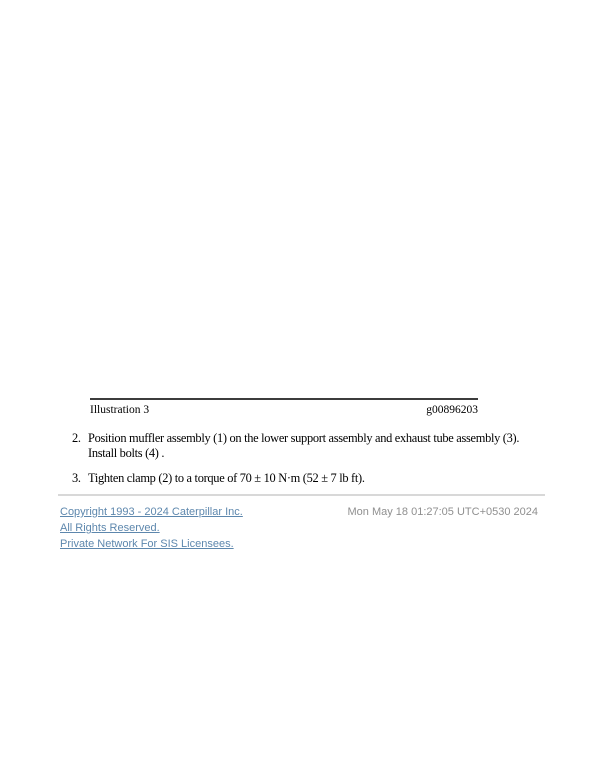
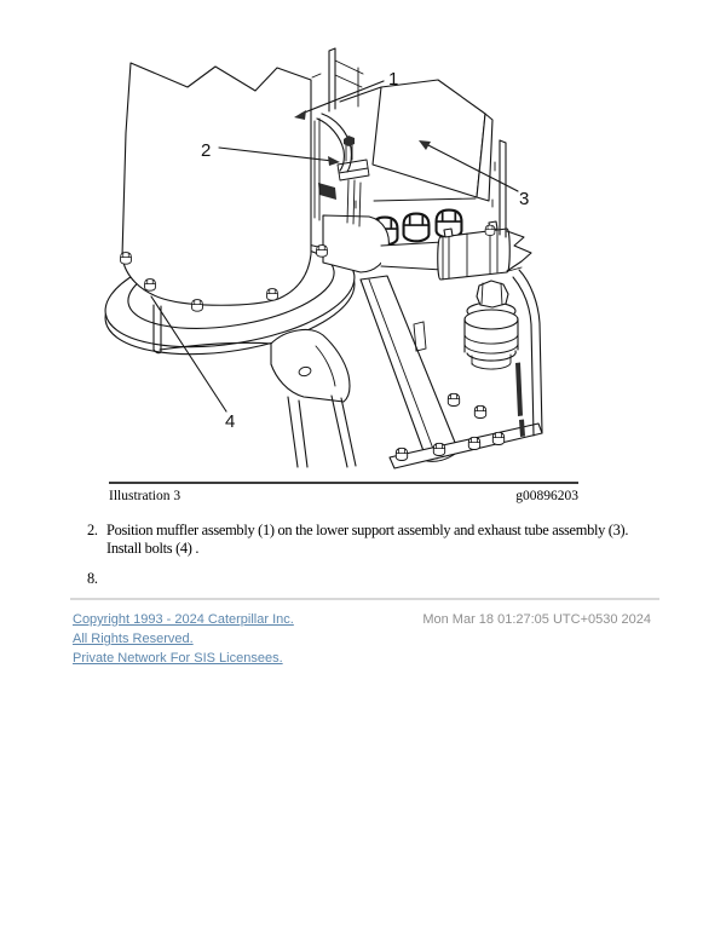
+ 1
+ 2
+ 3
+ 4
  Illustration 3
  g00896203
  2.
  Position muffler assembly (1) on the lower support assembly and exhaust tube assembly (3).
  Install bolts (4) .
- 3.
+ 8.
- Tighten clamp (2) to a torque of 70 ± 10 N·m (52 ± 7 lb ft).
  Copyright 1993 - 2024 Caterpillar Inc.
  All Rights Reserved.
  Private Network For SIS Licensees.
- Mon May 18 01:27:05 UTC+0530 2024
+ Mon Mar 18 01:27:05 UTC+0530 2024
